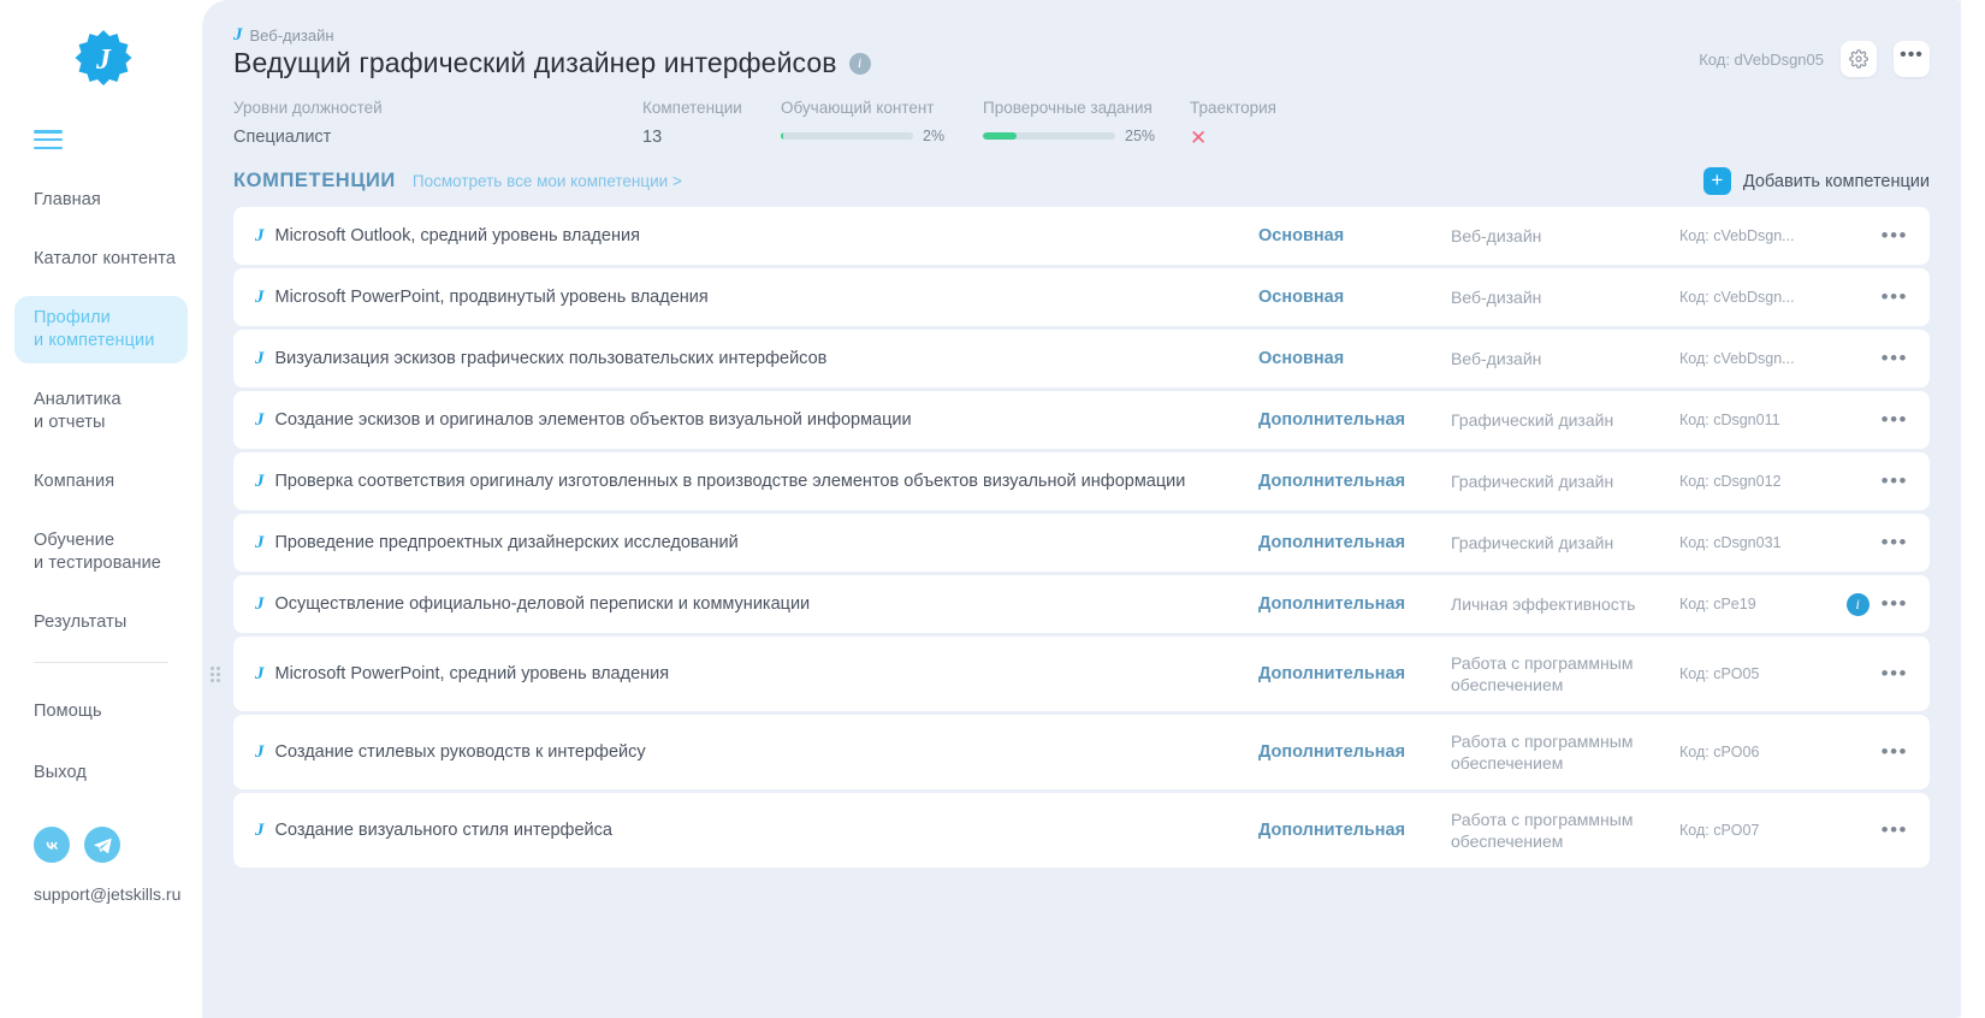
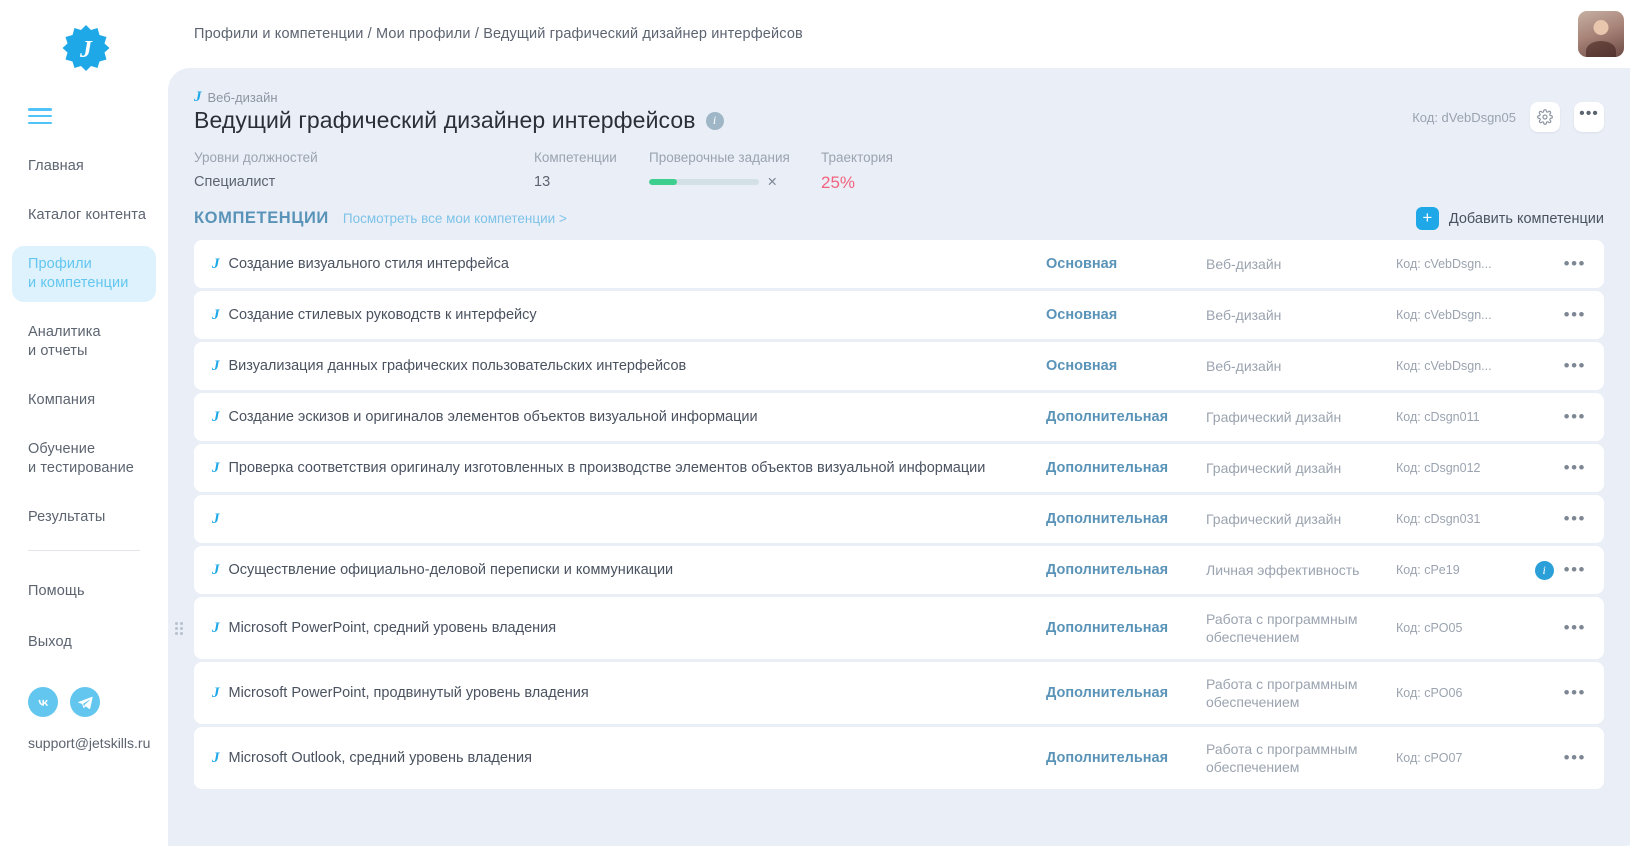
  J
  Главная
  Каталог контента
  Профили
  и компетенции
  Аналитика
  и отчеты
  Компания
  Обучение
  и тестирование
  Результаты
  Помощь
  Выход
  support@jetskills.ru
+ Профили и компетенции / Мои профили / Ведущий графический дизайнер интерфейсов
  J
  Веб-дизайн
  Ведущий графический дизайнер интерфейсов
  i
  Код: dVebDsgn05
  •••
  Уровни должностей
  Специалист
  Компетенции
  13
- Обучающий контент
- 2%
  Проверочные задания
- 25%
+ ✕
  Траектория
- ✕
+ 25%
  КОМПЕТЕНЦИИ
  Посмотреть все мои компетенции >
  +
  Добавить компетенции
  J
- Microsoft Outlook, средний уровень владения
+ Создание визуального стиля интерфейса
  Основная
  Веб-дизайн
  Код: cVebDsgn...
  •••
  J
- Microsoft PowerPoint, продвинутый уровень владения
+ Создание стилевых руководств к интерфейсу
  Основная
  Веб-дизайн
  Код: cVebDsgn...
  •••
  J
- Визуализация эскизов графических пользовательских интерфейсов
+ Визуализация данных графических пользовательских интерфейсов
  Основная
  Веб-дизайн
  Код: cVebDsgn...
  •••
  J
  Создание эскизов и оригиналов элементов объектов визуальной информации
  Дополнительная
  Графический дизайн
  Код: cDsgn011
  •••
  J
  Проверка соответствия оригиналу изготовленных в производстве элементов объектов визуальной информации
  Дополнительная
  Графический дизайн
  Код: cDsgn012
  •••
  J
- Проведение предпроектных дизайнерских исследований
  Дополнительная
  Графический дизайн
  Код: cDsgn031
  •••
  J
  Осуществление официально-деловой переписки и коммуникации
  Дополнительная
  Личная эффективность
  Код: cPe19
  i
  •••
  J
  Microsoft PowerPoint, средний уровень владения
  Дополнительная
  Работа с программным обеспечением
  Код: cPO05
  •••
  J
- Создание стилевых руководств к интерфейсу
+ Microsoft PowerPoint, продвинутый уровень владения
  Дополнительная
  Работа с программным обеспечением
  Код: cPO06
  •••
  J
- Создание визуального стиля интерфейса
+ Microsoft Outlook, средний уровень владения
  Дополнительная
  Работа с программным обеспечением
  Код: cPO07
  •••
